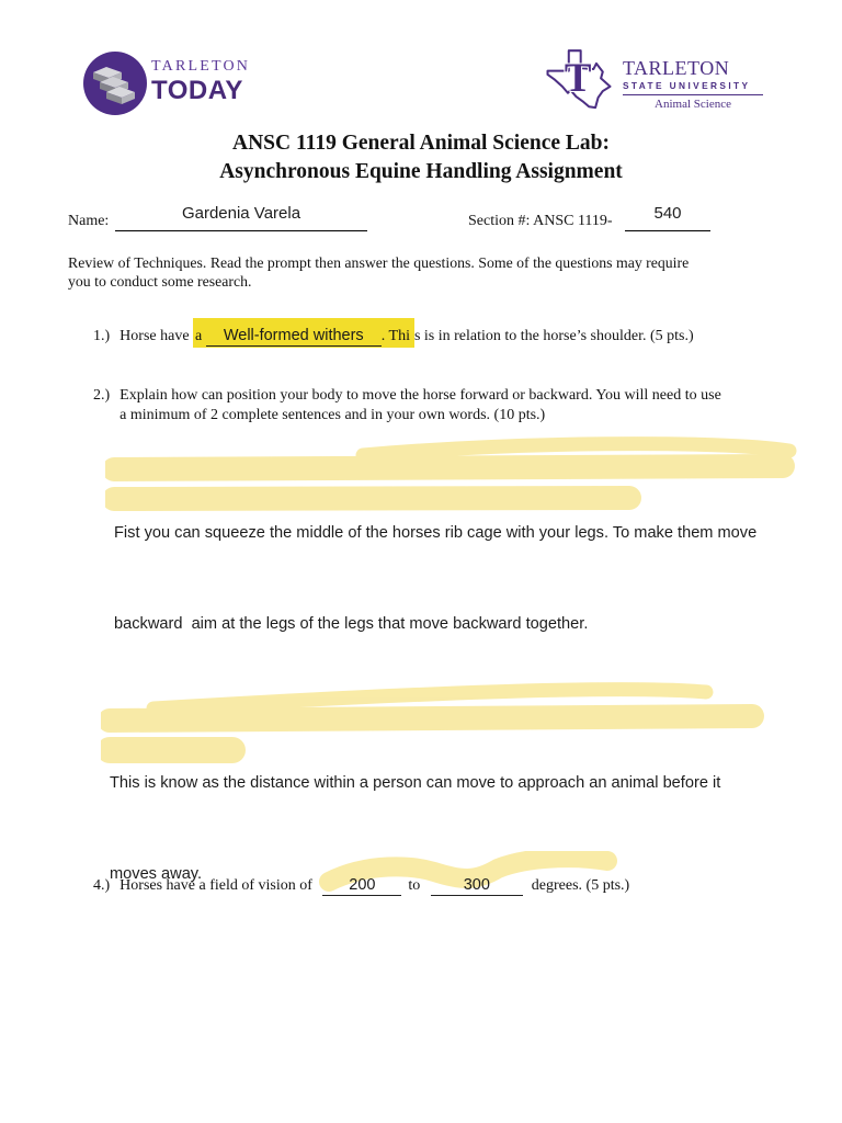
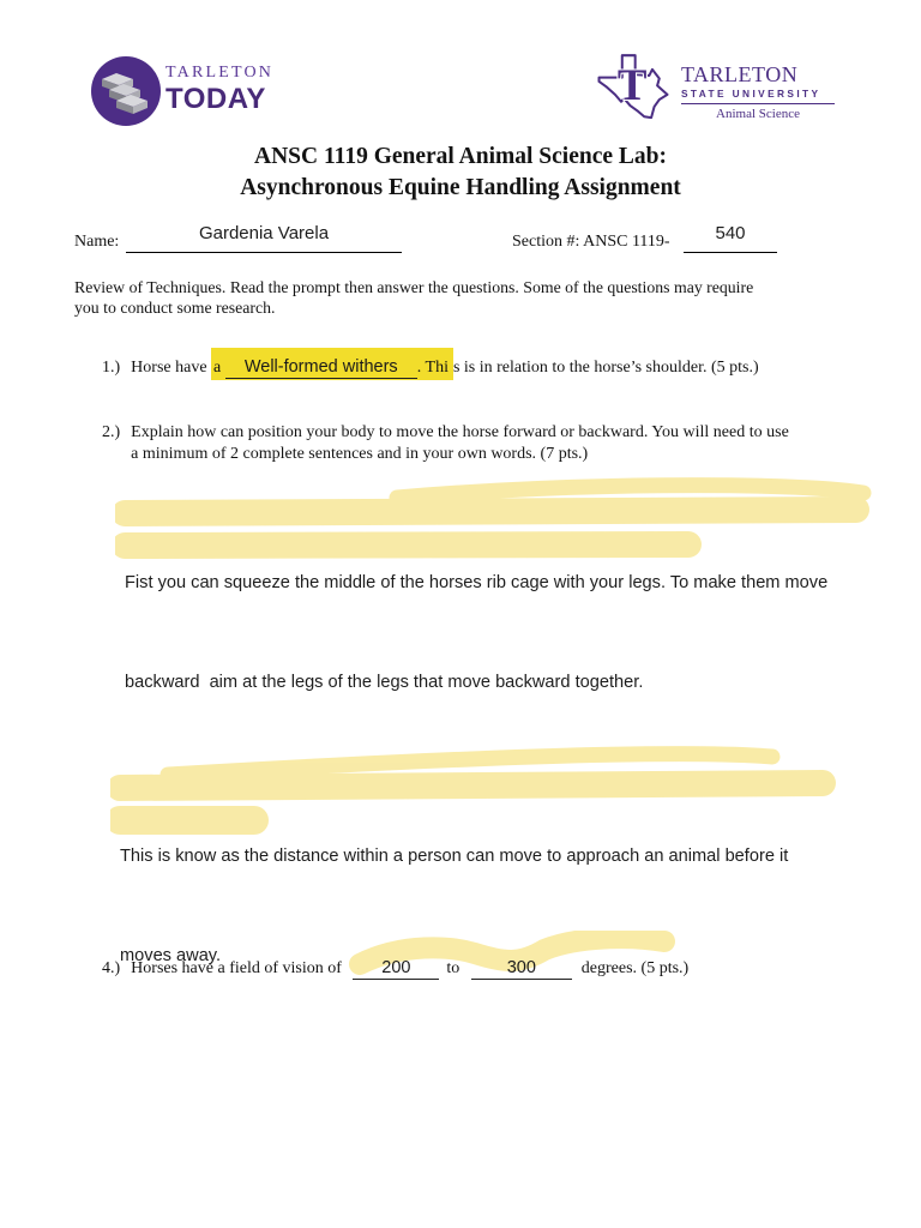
  TARLETON
  TODAY
  T
  TARLETON
  STATE UNIVERSITY
  Animal Science
  ANSC 1119 General Animal Science Lab:
  Asynchronous Equine Handling Assignment
  Name:
  Gardenia Varela
  Section #: ANSC 1119-
  540
  Review of Techniques. Read the prompt then answer the questions. Some of the questions may require
  you to conduct some research.
  1.) Horse have a Well-formed withers . Thi s is in relation to the horse’s shoulder. (5 pts.)
  2.)
  Explain how can position your body to move the horse forward or backward. You will need to use
- a minimum of 2 complete sentences and in your own words. (10 pts.)
+ a minimum of 2 complete sentences and in your own words. (7 pts.)
  Fist you can squeeze the middle of the horses rib cage with your legs. To make them move
  backward aim at the legs of the legs that move backward together.
  This is know as the distance within a person can move to approach an animal before it
  moves away.
  4.) Horses have a field of vision of 200 to 300 degrees. (5 pts.)
